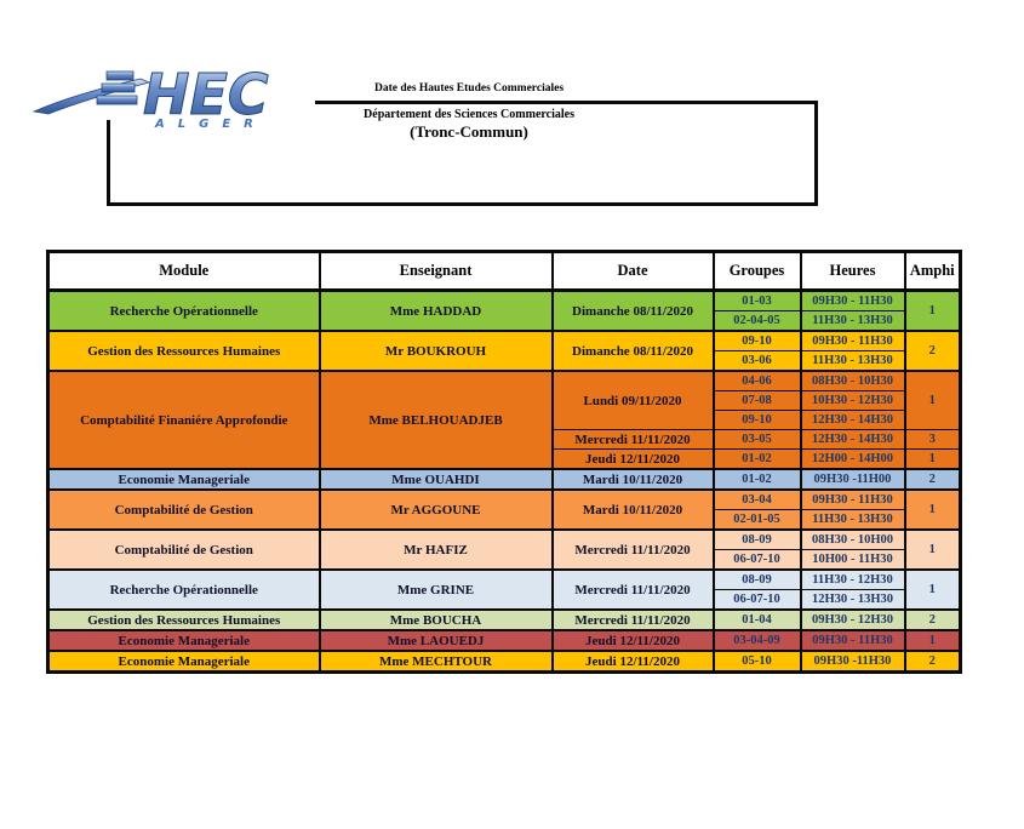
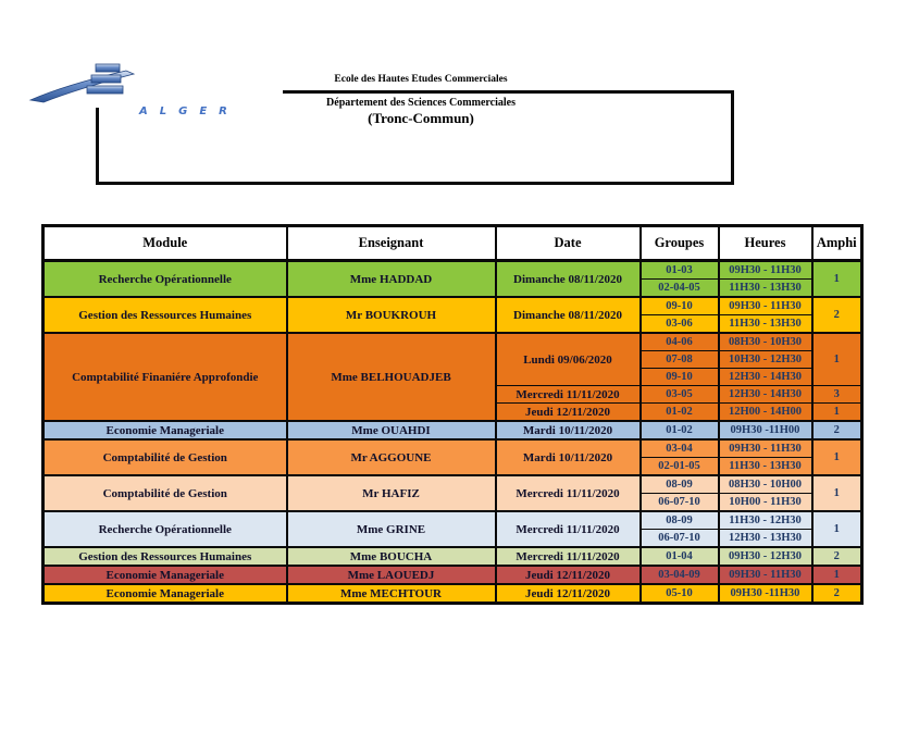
- HEC
  ALGER
- Date des Hautes Etudes Commerciales
+ Ecole des Hautes Etudes Commerciales
  Département des Sciences Commerciales
  (Tronc-Commun)
  Module	Enseignant	Date	Groupes	Heures	Amphi
  Recherche Opérationnelle	Mme HADDAD	Dimanche 08/11/2020	01-03	09H30 - 11H30	1
  02-04-05	11H30 - 13H30
  Gestion des Ressources Humaines	Mr BOUKROUH	Dimanche 08/11/2020	09-10	09H30 - 11H30	2
  03-06	11H30 - 13H30
- Comptabilité Finaniére Approfondie	Mme BELHOUADJEB	Lundi 09/11/2020	04-06	08H30 - 10H30	1
+ Comptabilité Finaniére Approfondie	Mme BELHOUADJEB	Lundi 09/06/2020	04-06	08H30 - 10H30	1
  07-08	10H30 - 12H30
  09-10	12H30 - 14H30
  Mercredi 11/11/2020	03-05	12H30 - 14H30	3
  Jeudi 12/11/2020	01-02	12H00 - 14H00	1
  Economie Manageriale	Mme OUAHDI	Mardi 10/11/2020	01-02	09H30 -11H00	2
  Comptabilité de Gestion	Mr AGGOUNE	Mardi 10/11/2020	03-04	09H30 - 11H30	1
  02-01-05	11H30 - 13H30
  Comptabilité de Gestion	Mr HAFIZ	Mercredi 11/11/2020	08-09	08H30 - 10H00	1
  06-07-10	10H00 - 11H30
  Recherche Opérationnelle	Mme GRINE	Mercredi 11/11/2020	08-09	11H30 - 12H30	1
  06-07-10	12H30 - 13H30
  Gestion des Ressources Humaines	Mme BOUCHA	Mercredi 11/11/2020	01-04	09H30 - 12H30	2
  Economie Manageriale	Mme LAOUEDJ	Jeudi 12/11/2020	03-04-09	09H30 - 11H30	1
  Economie Manageriale	Mme MECHTOUR	Jeudi 12/11/2020	05-10	09H30 -11H30	2
